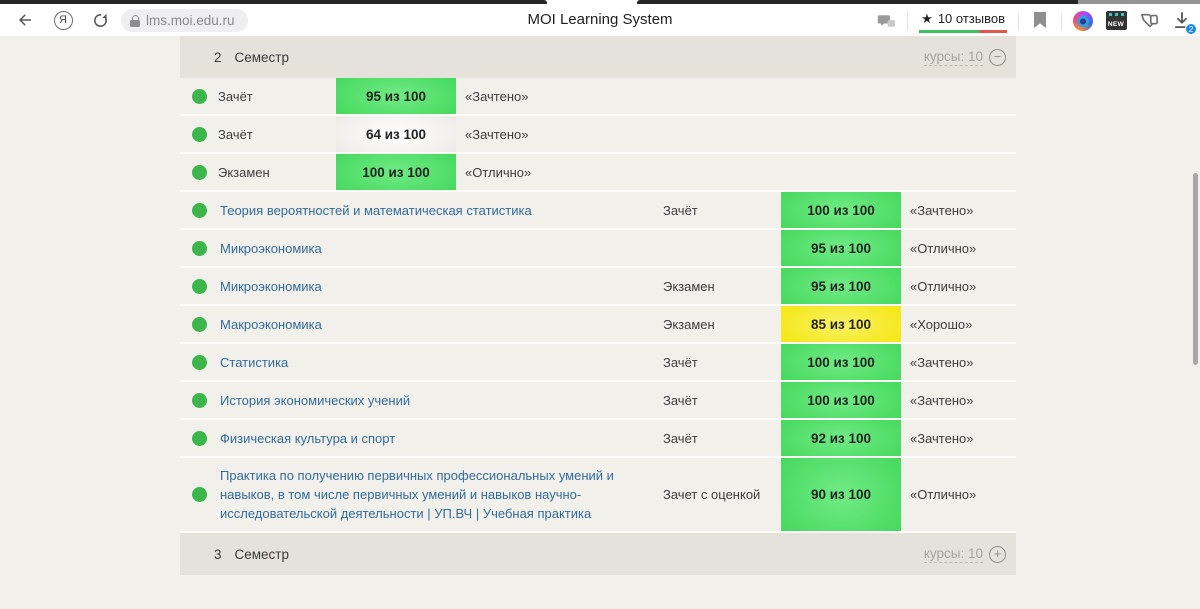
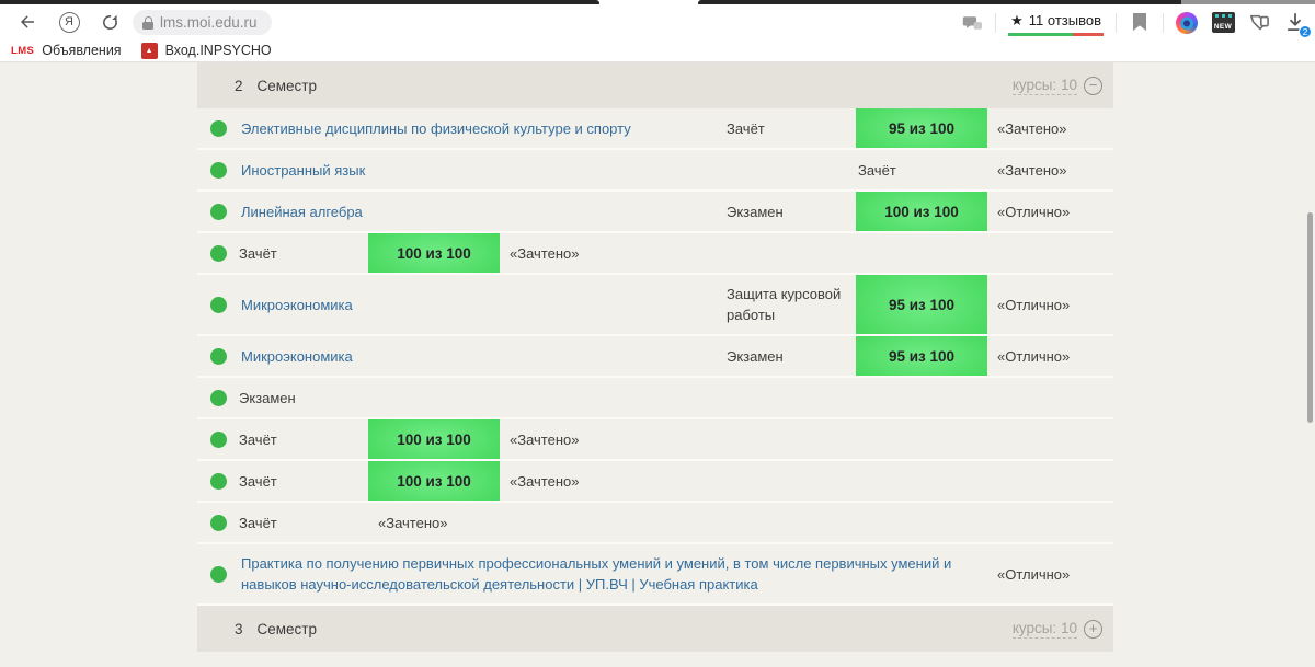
  Я
  lms.moi.edu.ru
- MOI Learning System
  ★
- 10 отзывов
+ 11 отзывов
  2
+ LMS
+ Объявления
+ Вход.INPSYCHO
  2
  Семестр
  курсы: 10
  −
+ Элективные дисциплины по физической культуре и спорту
  Зачёт
  95 из 100
  «Зачтено»
+ Иностранный язык
  Зачёт
- 64 из 100
  «Зачтено»
+ Линейная алгебра
  Экзамен
  100 из 100
  «Отлично»
- Теория вероятностей и математическая статистика
  Зачёт
  100 из 100
  «Зачтено»
  Микроэкономика
+ Защита курсовой работы
  95 из 100
  «Отлично»
  Микроэкономика
  Экзамен
  95 из 100
  «Отлично»
- Макроэкономика
  Экзамен
- 85 из 100
- «Хорошо»
- Статистика
  Зачёт
  100 из 100
  «Зачтено»
- История экономических учений
  Зачёт
  100 из 100
  «Зачтено»
- Физическая культура и спорт
  Зачёт
- 92 из 100
  «Зачтено»
- Практика по получению первичных профессиональных умений и навыков, в том числе первичных умений и навыков научно-исследовательской деятельности | УП.ВЧ | Учебная практика
+ Практика по получению первичных профессиональных умений и умений, в том числе первичных умений и навыков научно-исследовательской деятельности | УП.ВЧ | Учебная практика
- Зачет с оценкой
- 90 из 100
  «Отлично»
  3
  Семестр
  курсы: 10
  +
